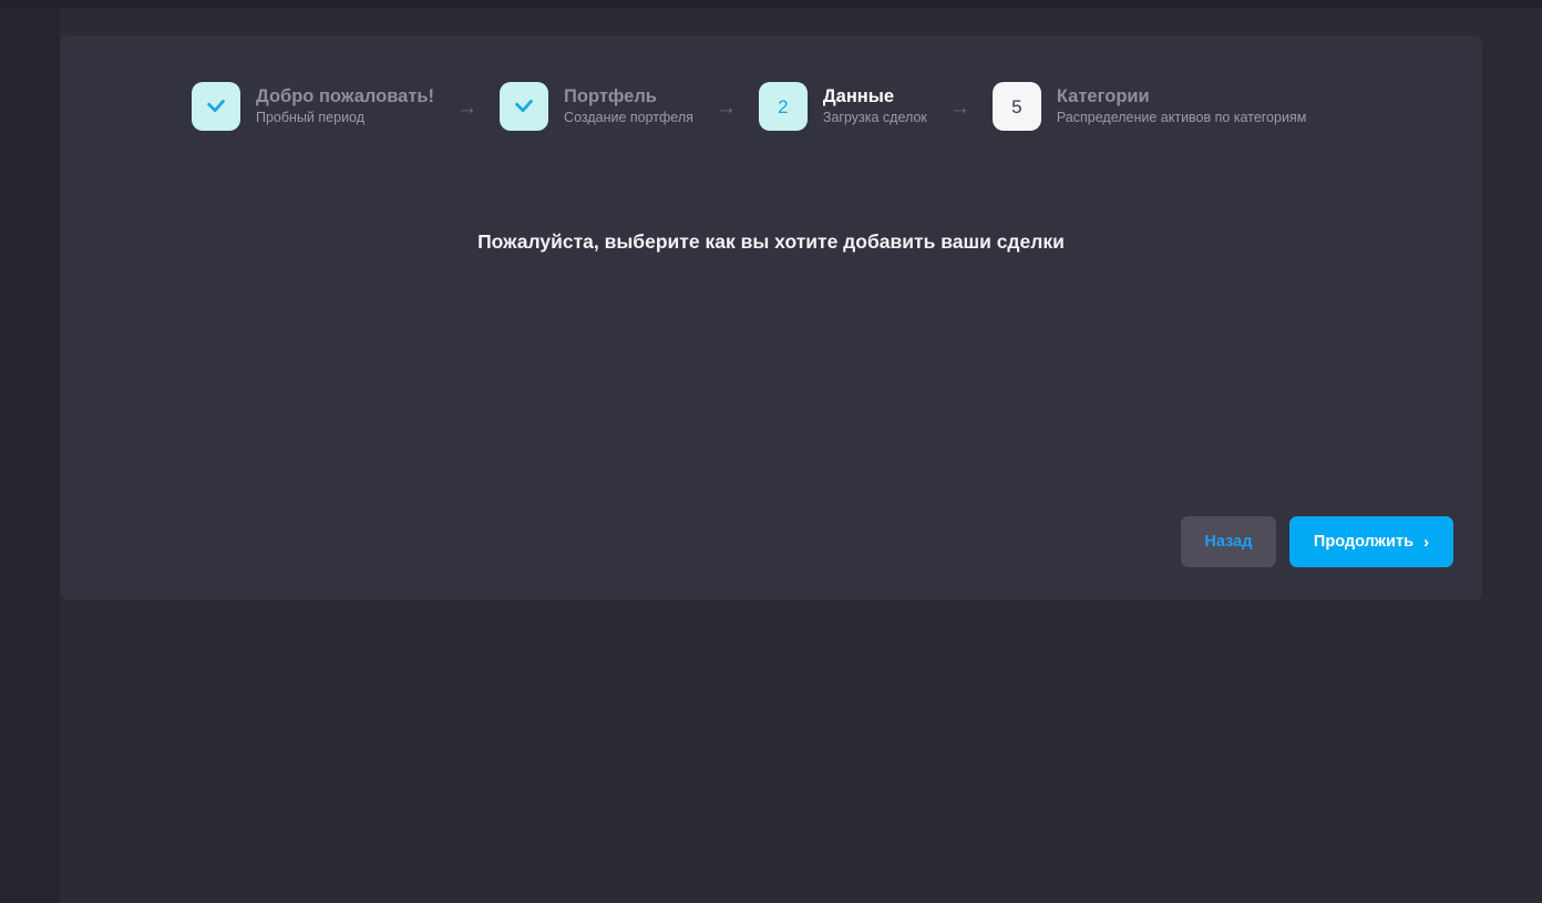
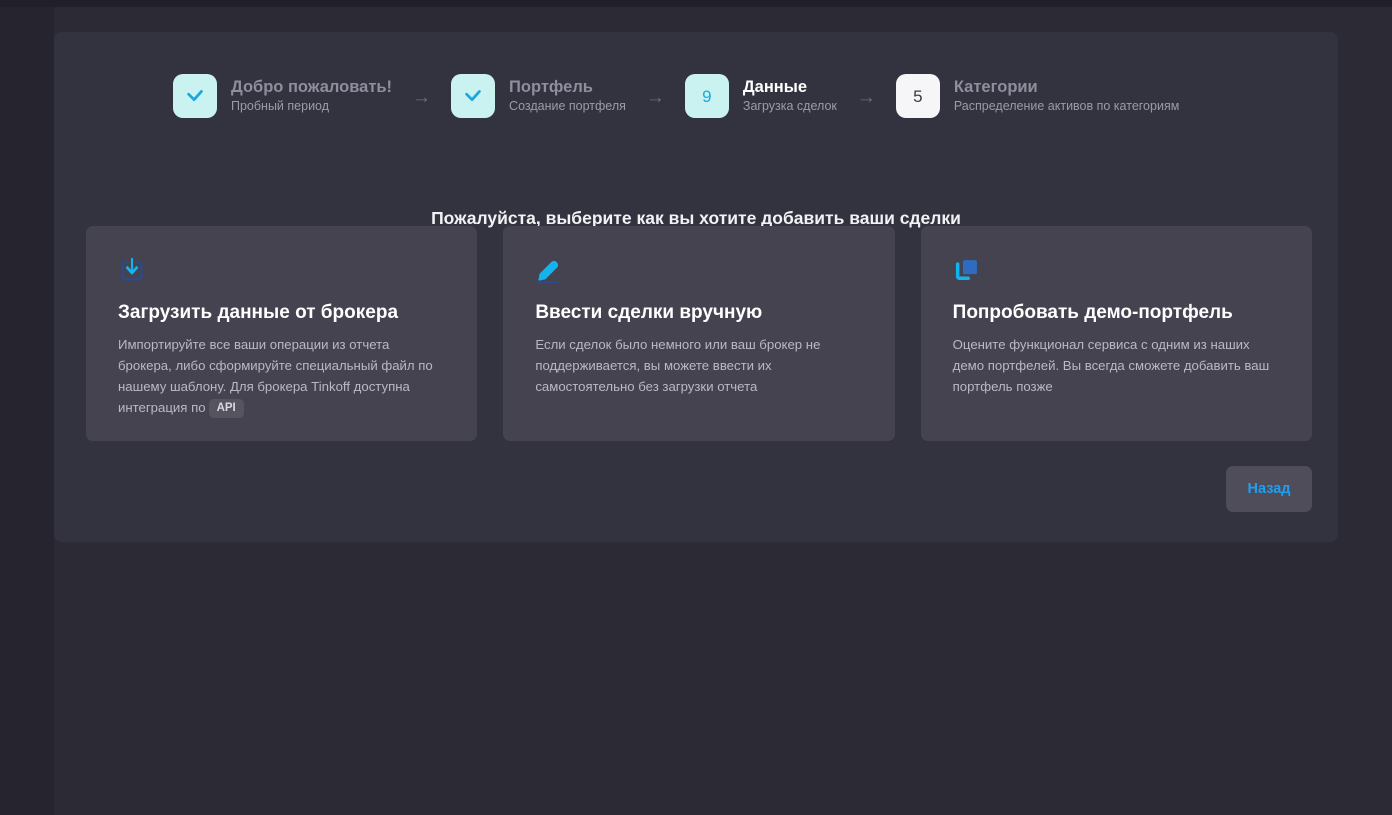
  Добро пожаловать!
  Пробный период
  →
  Портфель
  Создание портфеля
  →
- 2
+ 9
  Данные
  Загрузка сделок
  →
  5
  Категории
  Распределение активов по категориям
  Пожалуйста, выберите как вы хотите добавить ваши сделки
+ Загрузить данные от брокера
+ Импортируйте все ваши операции из отчета брокера, либо сформируйте специальный файл по нашему шаблону. Для брокера Tinkoff доступна интеграция по API
+ Ввести сделки вручную
+ Если сделок было немного или ваш брокер не поддерживается, вы можете ввести их самостоятельно без загрузки отчета
+ Попробовать демо-портфель
+ Оцените функционал сервиса с одним из наших демо портфелей. Вы всегда сможете добавить ваш портфель позже
  Назад
- Продолжить
- ›
